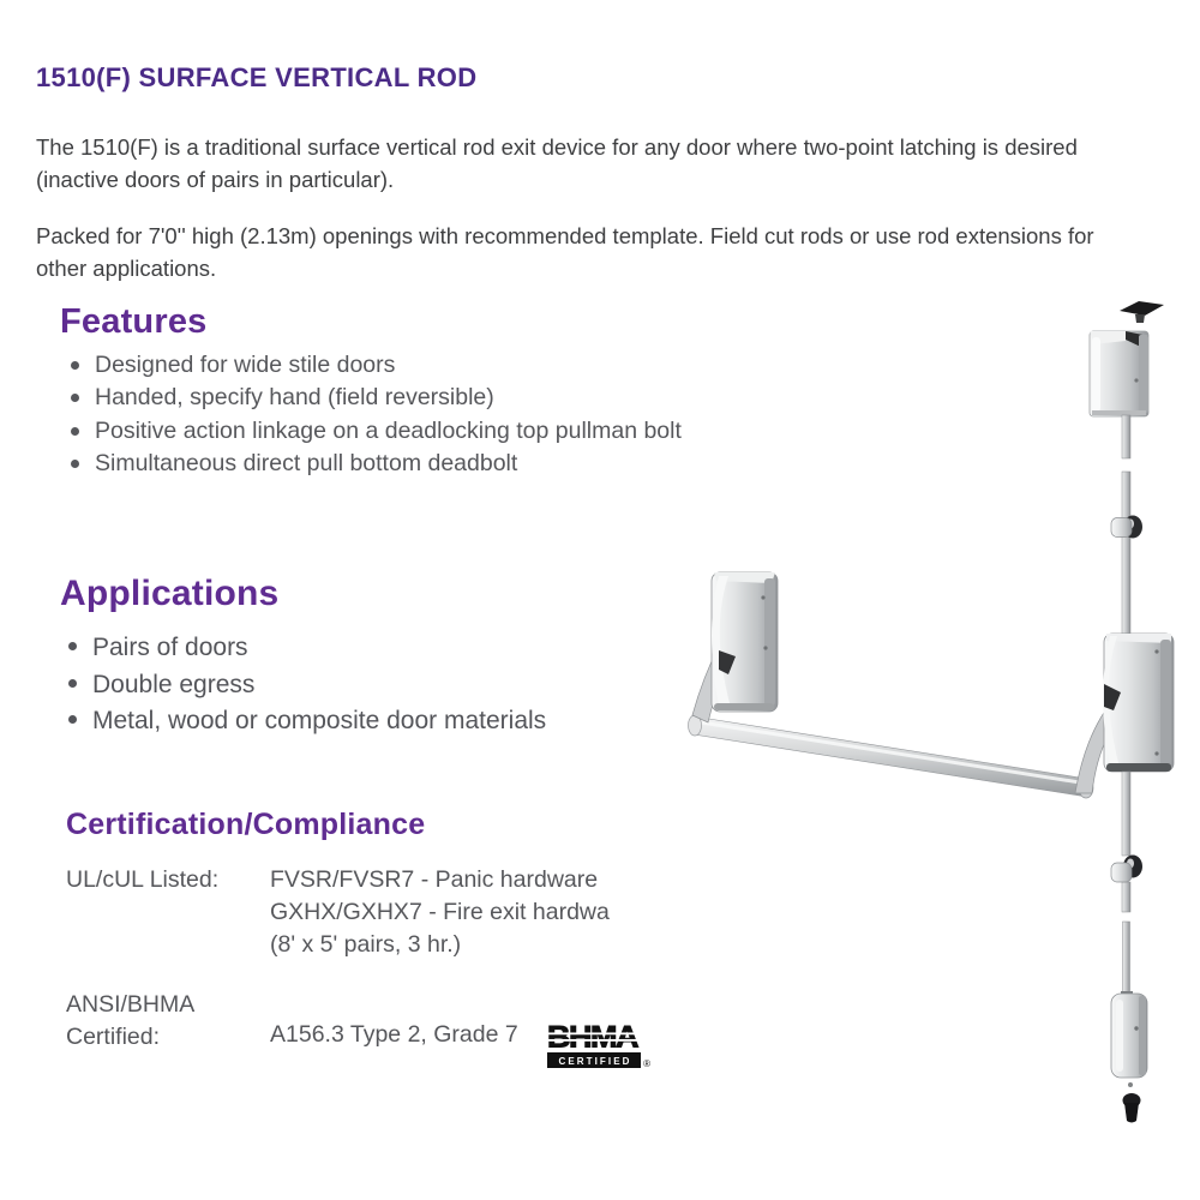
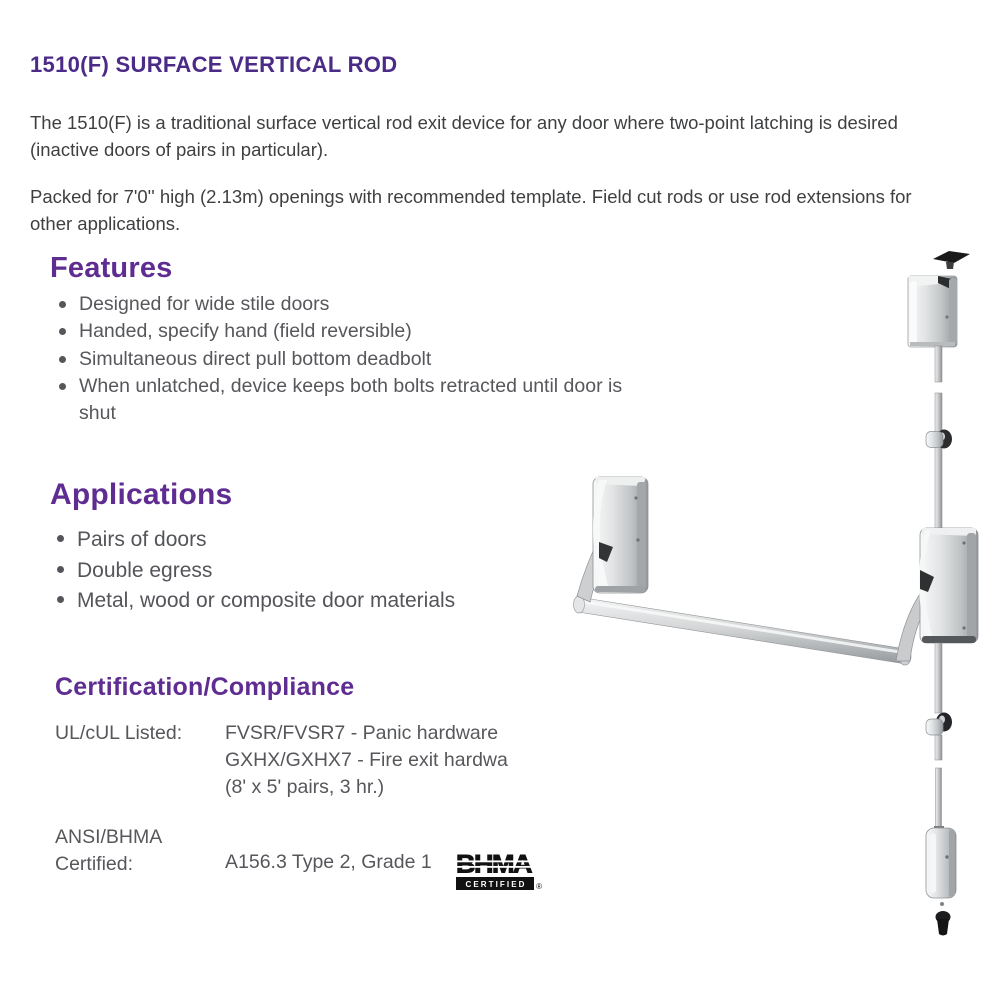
  1510(F) SURFACE VERTICAL ROD
  The 1510(F) is a traditional surface vertical rod exit device for any door where two-point latching is desired (inactive doors of pairs in particular).
  Packed for 7'0'' high (2.13m) openings with recommended template. Field cut rods or use rod extensions for other applications.
  Features
  Designed for wide stile doors
  Handed, specify hand (field reversible)
- Positive action linkage on a deadlocking top pullman bolt
  Simultaneous direct pull bottom deadbolt
+ When unlatched, device keeps both bolts retracted until door is shut
  Applications
  Pairs of doors
  Double egress
  Metal, wood or composite door materials
  Certification/Compliance
  UL/cUL Listed:
  FVSR/FVSR7 - Panic hardware
  GXHX/GXHX7 - Fire exit hardwa
  (8' x 5' pairs, 3 hr.)
  ANSI/BHMA
  Certified:
- A156.3 Type 2, Grade 7
+ A156.3 Type 2, Grade 1
  BHMA
  CERTIFIED
  ®
